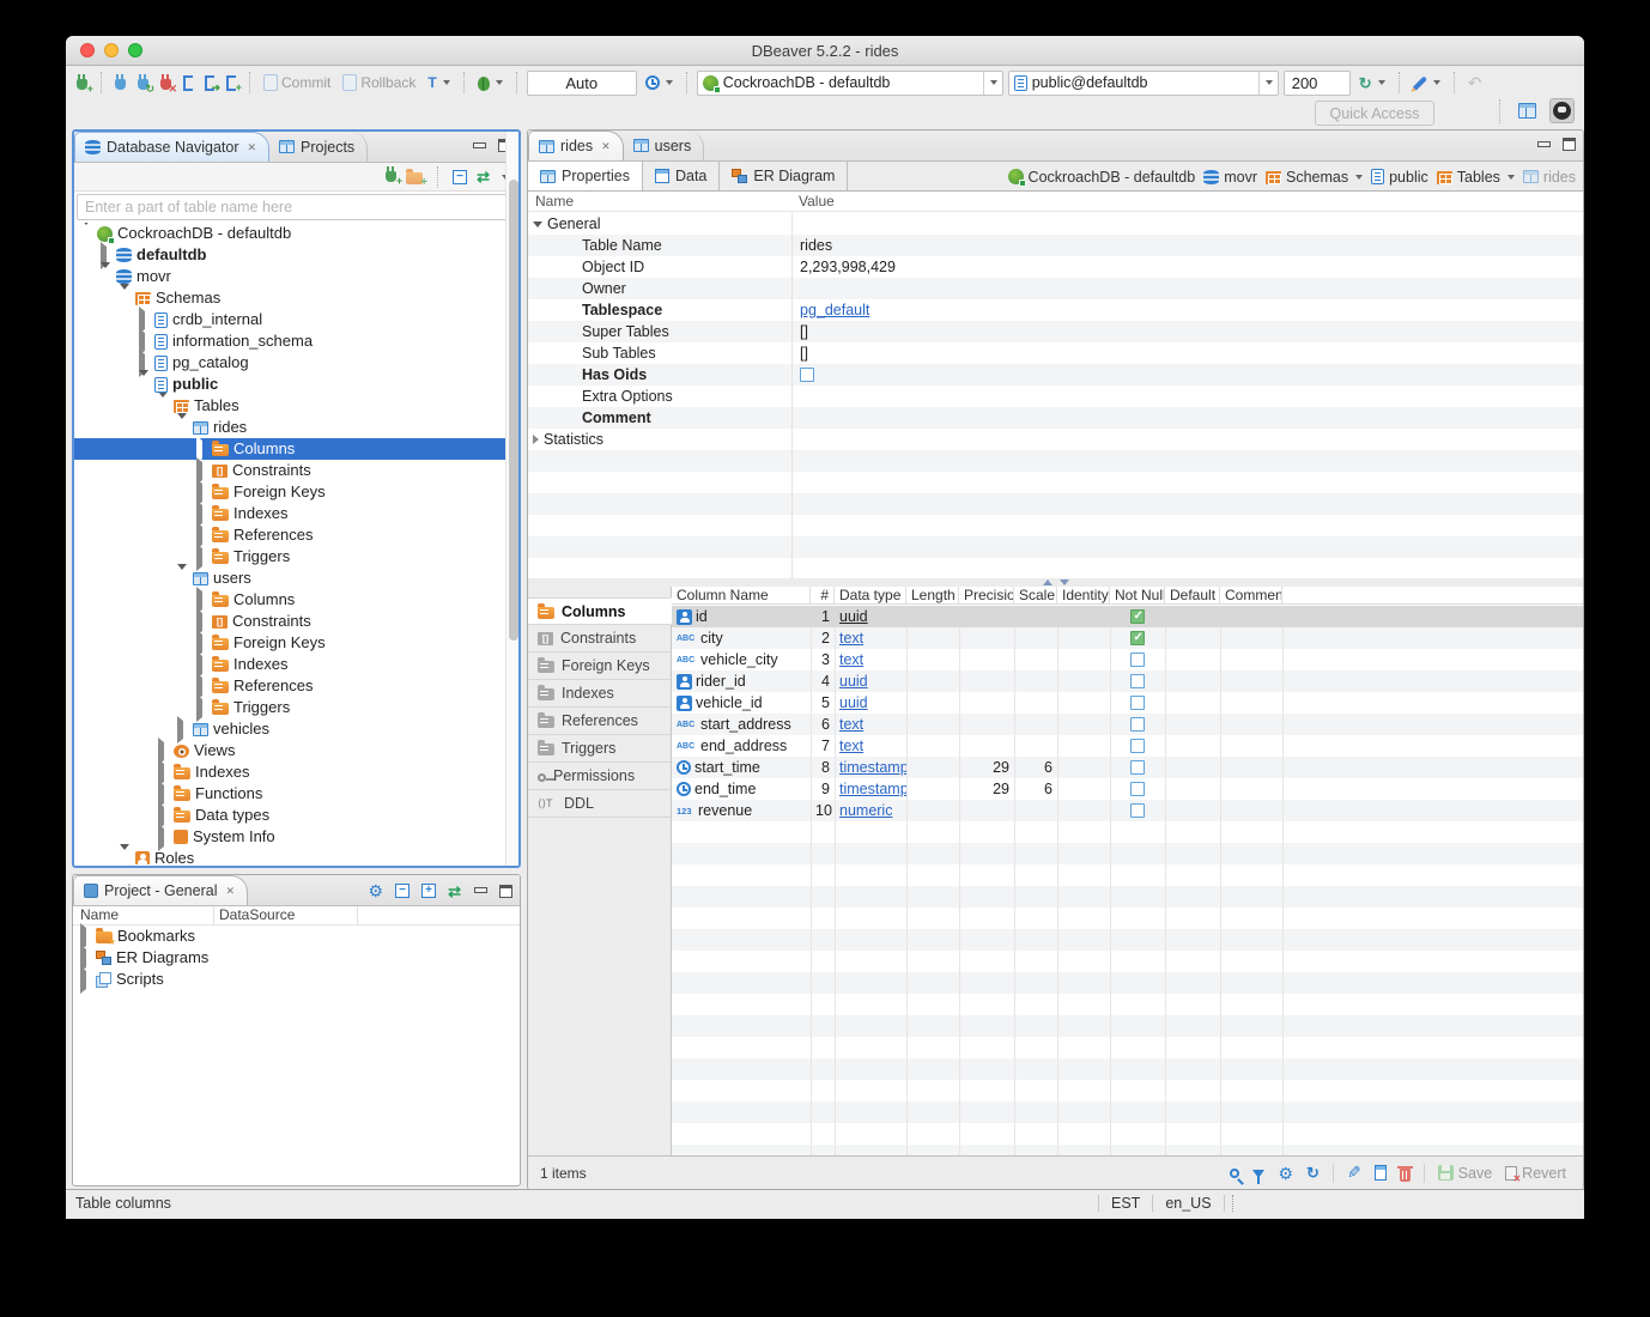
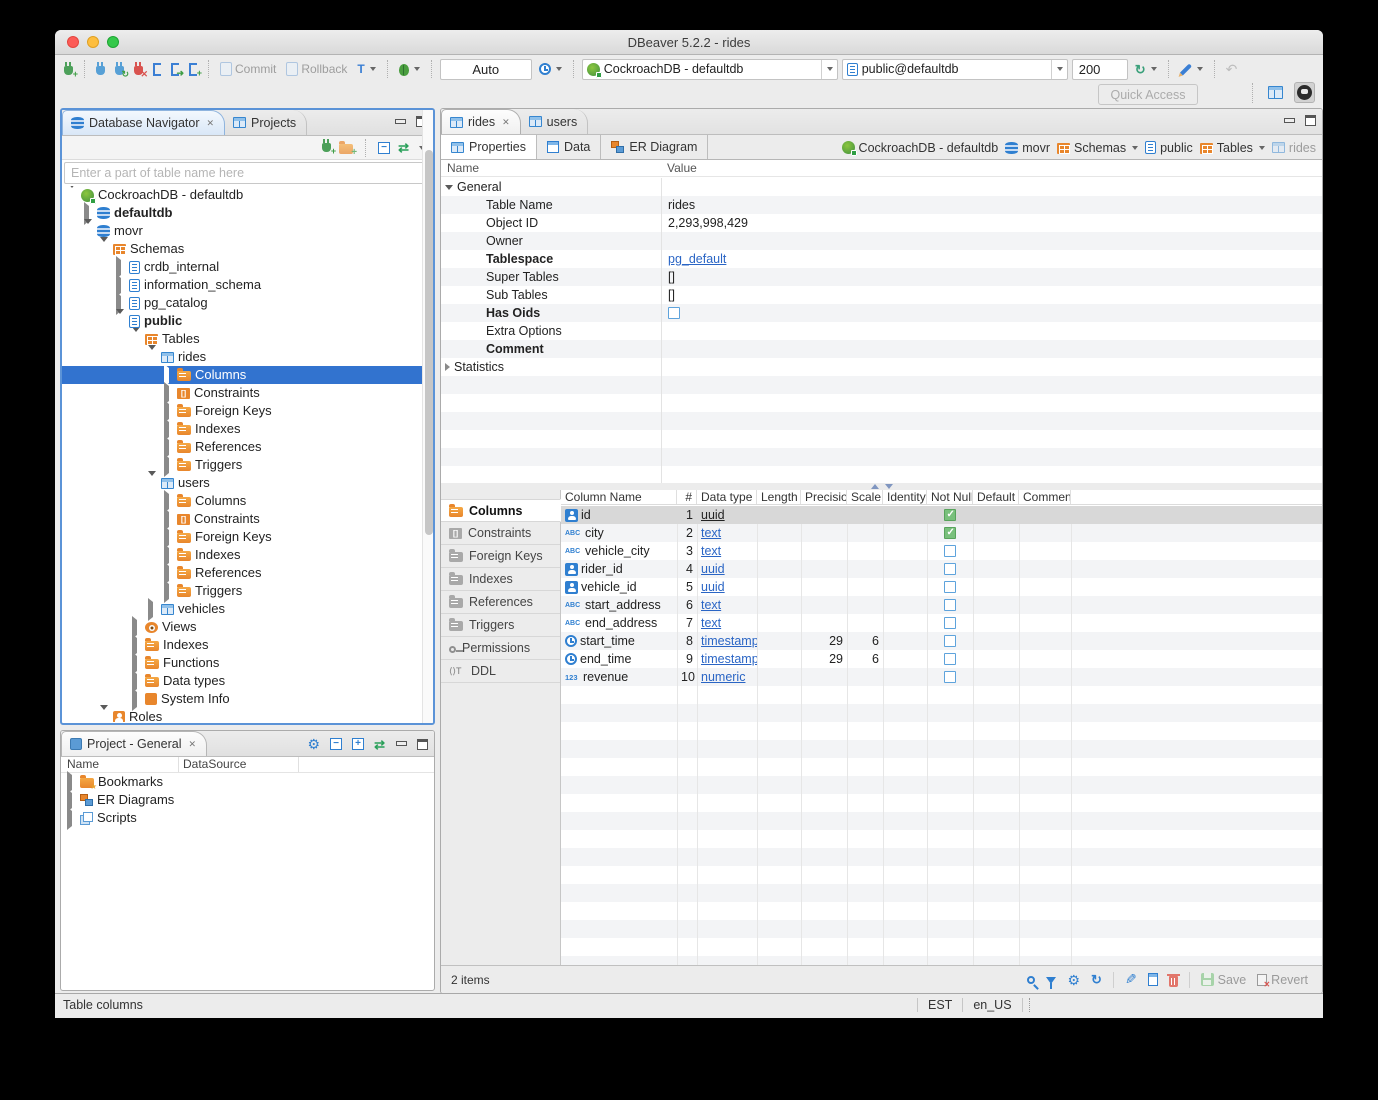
  DBeaver 5.2.2 - rides
  +
  ↻
  ✕
  ➜
  +
  Commit
  Rollback
  T
  Auto
  CockroachDB - defaultdb
  public@defaultdb
  200
  ↻
  ↶
  Quick Access
  Database Navigator
  ✕
  Projects
  +
  −
  ⇄
  Enter a part of table name here
  CockroachDB - defaultdb
  defaultdb
  movr
  Schemas
  crdb_internal
  information_schema
  pg_catalog
  public
  Tables
  rides
  Columns
  []
  Constraints
  Foreign Keys
  Indexes
  References
  Triggers
  users
  Columns
  []
  Constraints
  Foreign Keys
  Indexes
  References
  Triggers
  vehicles
  Views
  Indexes
  Functions
  Data types
  System Info
  Roles
  Project - General
  ✕
  ⚙
  −
  +
  ⇄
  Name
  DataSource
  Bookmarks
  ER Diagrams
  Scripts
  rides
  ✕
  users
  Properties
  Data
  ER Diagram
  CockroachDB - defaultdb
  movr
  Schemas
  public
  Tables
  rides
  Name
  Value
  General
  Table Name
  rides
  Object ID
  2,293,998,429
  Owner
  Tablespace
  pg_default
  Super Tables
  []
  Sub Tables
  []
  Has Oids
  Extra Options
  Comment
  Statistics
  Columns
  []
  Constraints
  Foreign Keys
  Indexes
  References
  Triggers
  Permissions
  ⟨⟩T
  DDL
  Column Name
  #
  Data type
  Length
  Precisio
  Scale
  Identity
  Not Null
  Default
  Commen
  id
  1
  uuid
  city
  2
  text
  vehicle_city
  3
  text
  rider_id
  4
  uuid
  vehicle_id
  5
  uuid
  start_address
  6
  text
  end_address
  7
  text
  start_time
  8
  timestamp
  29
  6
  end_time
  9
  timestamp
  29
  6
  123
  revenue
  10
  numeric
- 1 items
+ 2 items
  ⚙
  ↻
  Save
  Revert
  Table columns
  EST
  en_US
